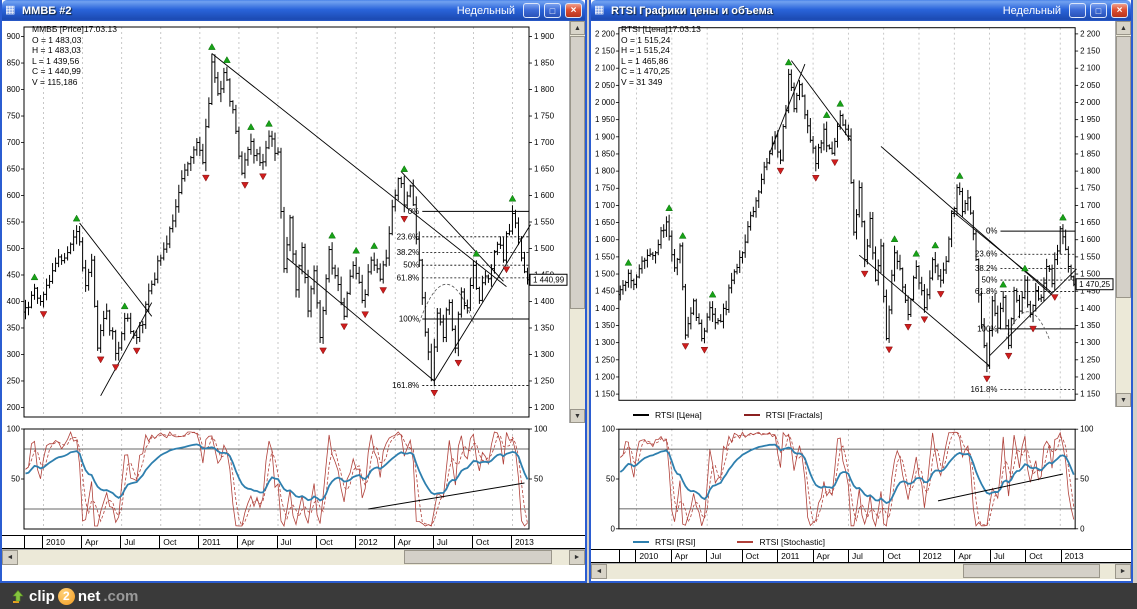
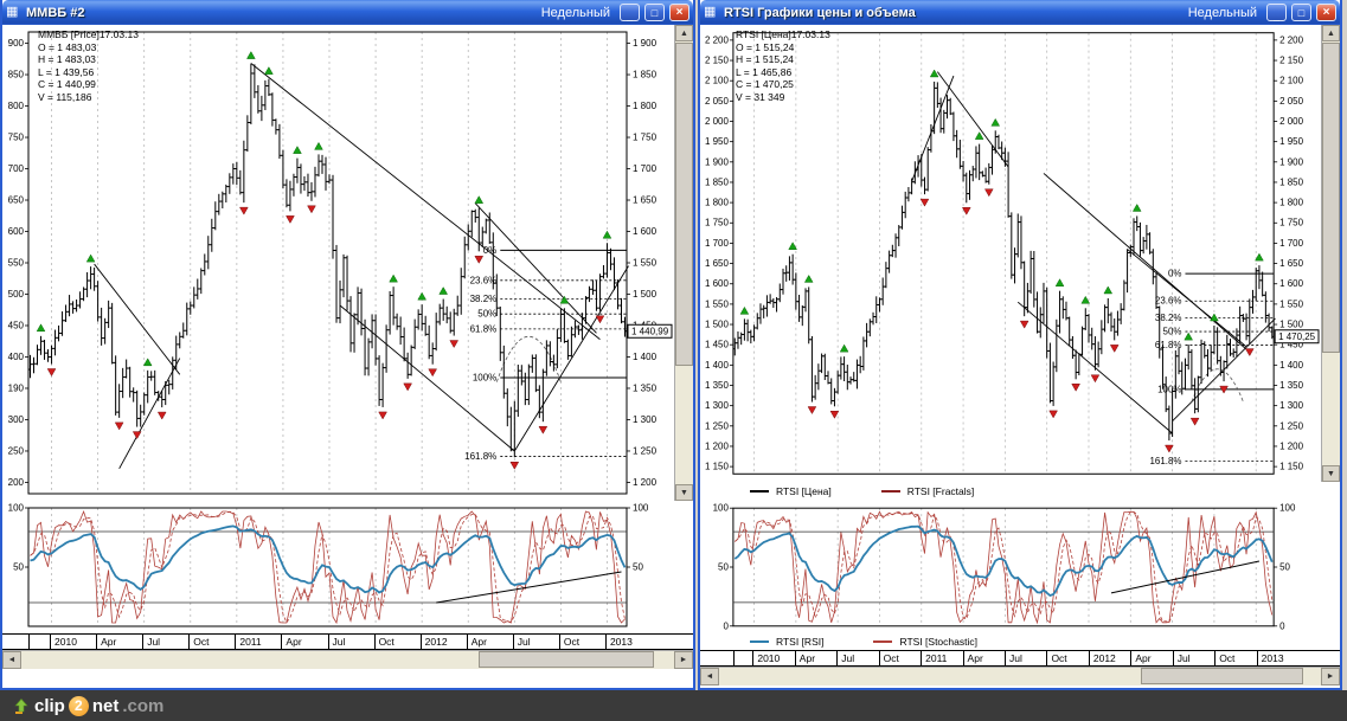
  ▦
  ММВБ #2
  Недельный
  _
  □
  ×
  900
  1 900
  850
  1 850
  800
  1 800
  750
  1 750
  700
  1 700
  650
  1 650
  600
  1 600
  550
  1 550
  500
  1 500
  450
  400
  1 400
- 350
+ 190
  1 350
  300
  1 300
  250
  1 250
  200
  1 200
  0%
  23.6%
  38.2%
  50%
  61.8%
  100%
  161.8%
  1 440,99
  ММВБ [Price]17.03.13
  O = 1 483,03
  H = 1 483,03
  L = 1 439,56
  C = 1 440,99
  V = 115,186
  100
  100
  50
  50
  2010
  Apr
  Jul
  Oct
  2011
  Apr
  Jul
  Oct
  2012
  Apr
  Jul
  Oct
  2013
  ▦
  RTSI Графики цены и объема
  Недельный
  _
  □
  ×
  2 200
  2 200
  2 150
  2 150
  2 100
  2 100
  2 050
  2 050
  2 000
  2 000
  1 950
  1 950
  1 900
  1 900
  1 850
  1 850
  1 800
  1 800
  1 750
  1 750
  1 700
  1 700
  1 650
  1 650
  1 600
  1 600
  1 550
  1 550
  1 500
  1 500
  1 450
  1 450
  1 400
  1 400
  1 350
  1 350
  1 300
  1 300
  1 250
  1 250
  1 200
  1 200
  1 150
  1 150
  0%
  23.6%
  38.2%
  50%
  6.8%
  10%
  161.8%
  1 470,25
  RTSI [Цена]17.03.13
  O = 1 515,24
  H = 1 515,24
  L = 1 465,86
  C = 1 470,25
  V = 31 349
  RTSI [Цена]
  RTSI [Fractals]
  100
  100
  50
  50
  0
  0
  RTSI [RSI]
  RTSI [Stochastic]
  2010
  Apr
  Jul
  Oct
  2011
  Apr
  Jul
  Oct
  2012
  Apr
  Jul
  Oct
  2013
  clip
  2
  net
  .com
